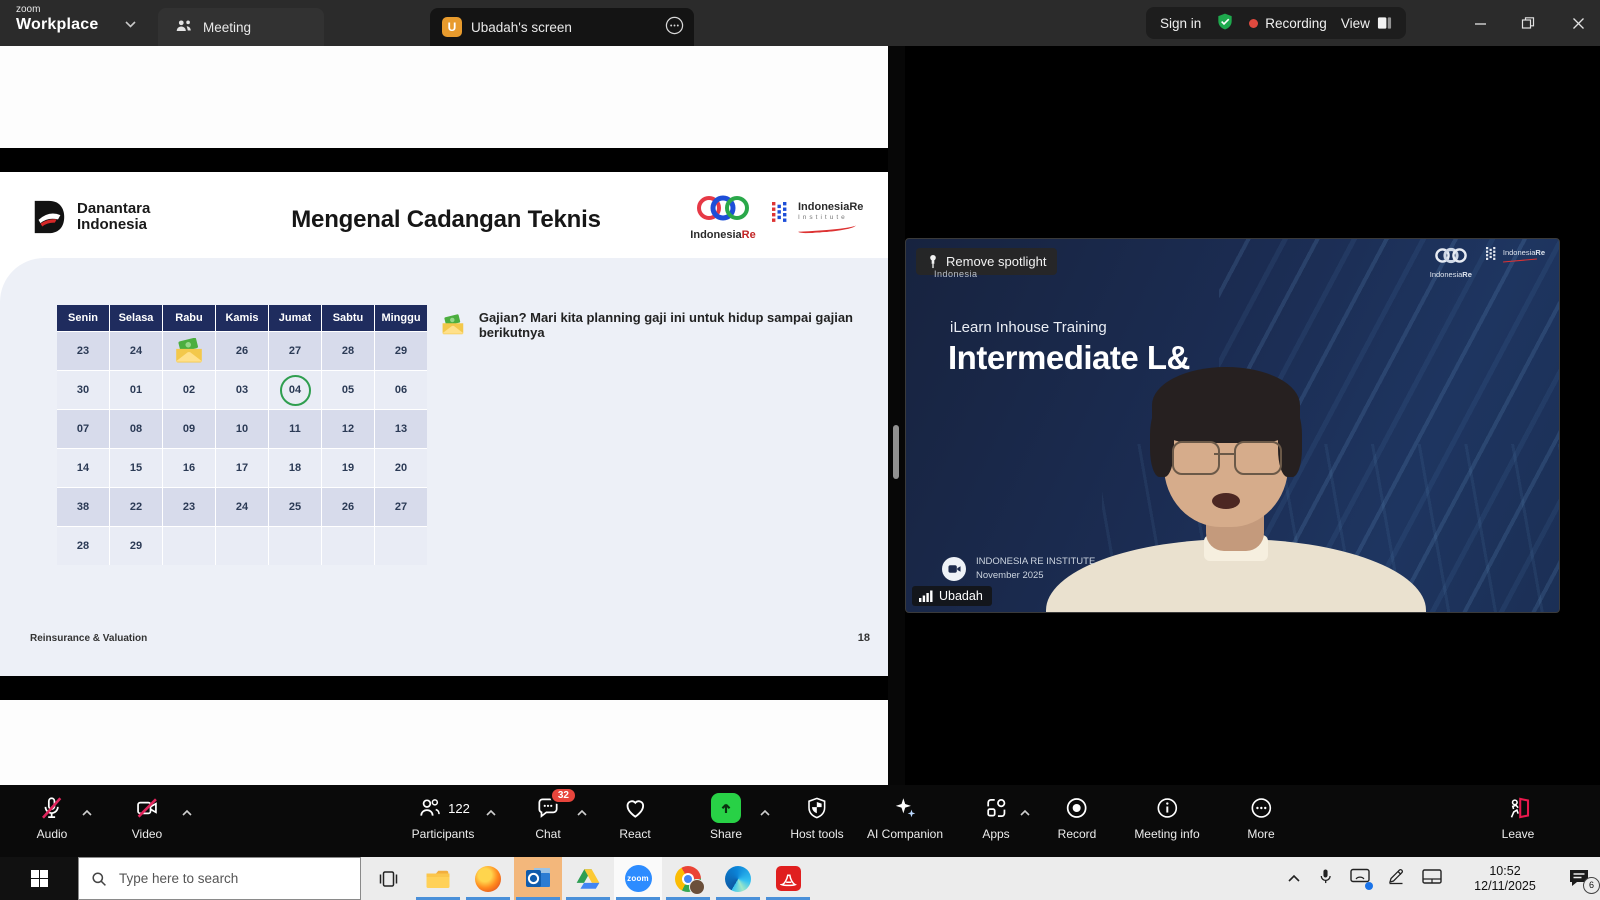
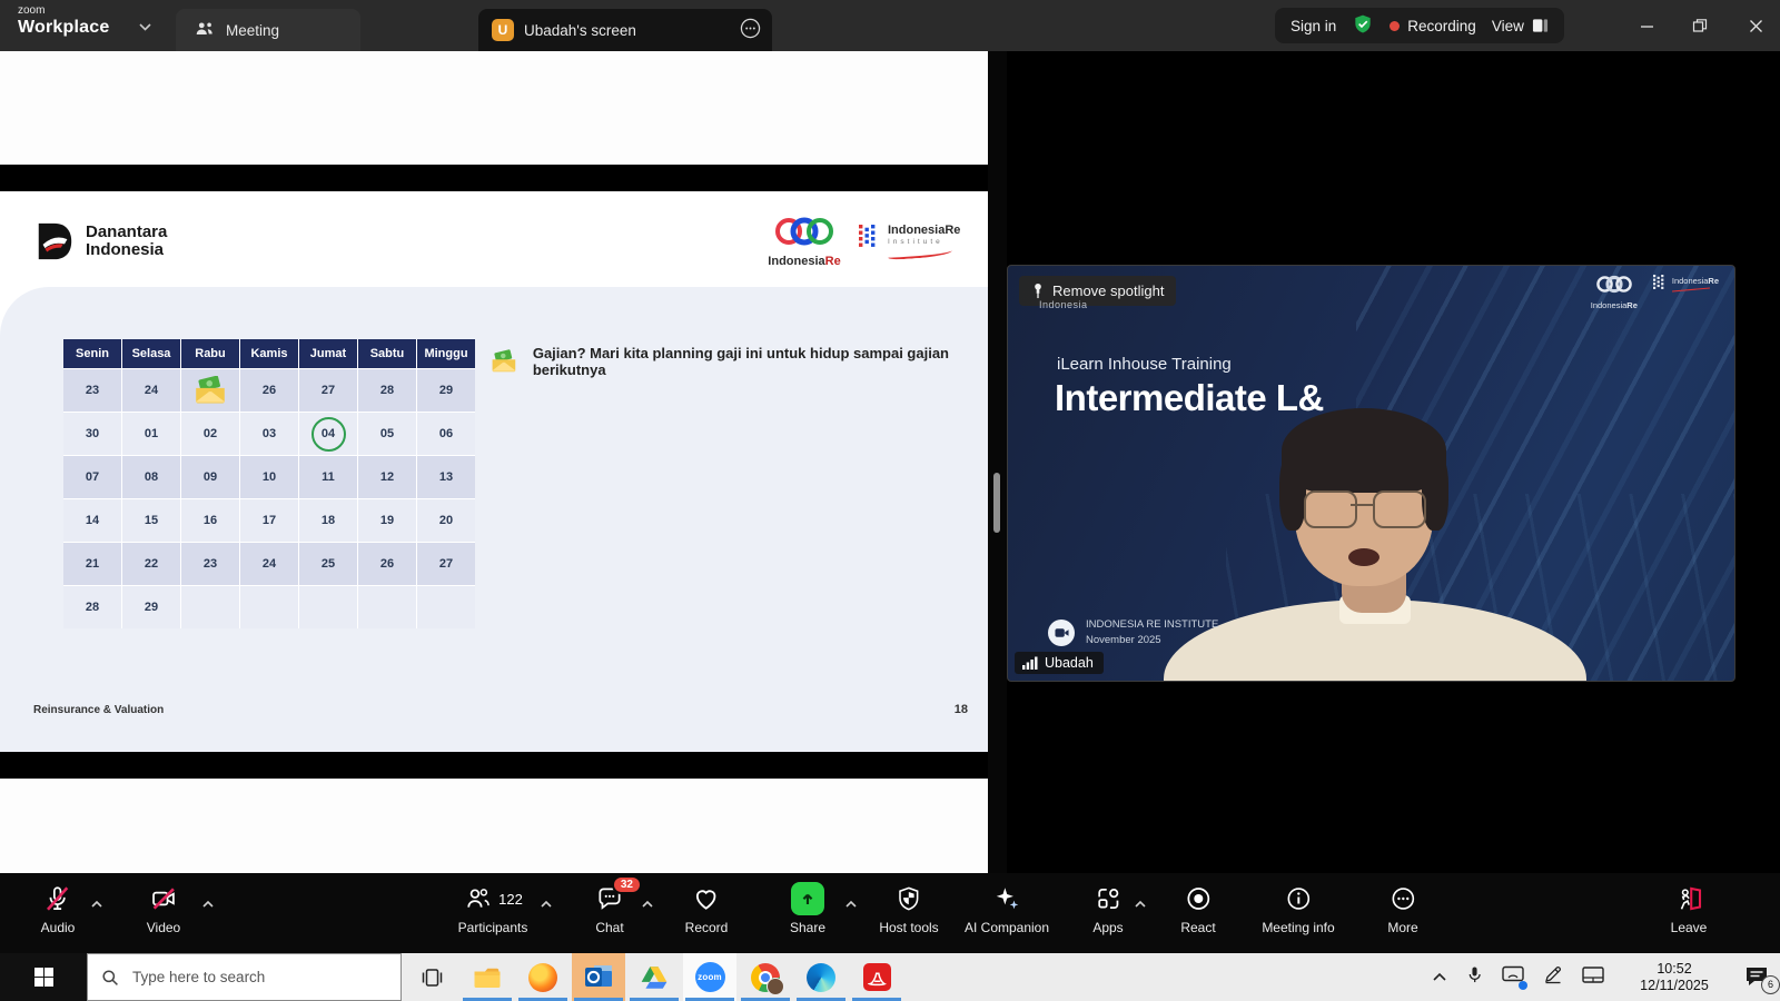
  zoom
  Workplace
  Meeting
  U
  Ubadah's screen
  Sign in
  Recording
  View
  Danantara
  Indonesia
- Mengenal Cadangan Teknis
  IndonesiaRe
  IndonesiaRe
  Senin
  Selasa
  Rabu
  Kamis
  Jumat
  Sabtu
  Minggu
  23
  24
  26
  27
  28
  29
  30
  01
  02
  03
  04
  05
  06
  07
  08
  09
  10
  11
  12
  13
  14
  15
  16
  17
  18
  19
  20
- 38
+ 21
  22
  23
  24
  25
  26
  27
  28
  29
  Gajian? Mari kita planning gaji ini untuk hidup sampai gajian berikutnya
  Reinsurance & Valuation
  18
  iLearn Inhouse Training
  Intermediate L&
  Remove spotlight
  Indonesia
  IndonesiaRe
  IndonesiaRe
  INDONESIA RE INSTITUTE
  November 2025
  Ubadah
  Audio
  Video
  122
  Participants
  32
  Chat
- React
+ Record
  Share
  Host tools
  AI Companion
  Apps
- Record
+ React
  Meeting info
  More
  Leave
  Type here to search
  zoom
  10:52
  12/11/2025
  6
